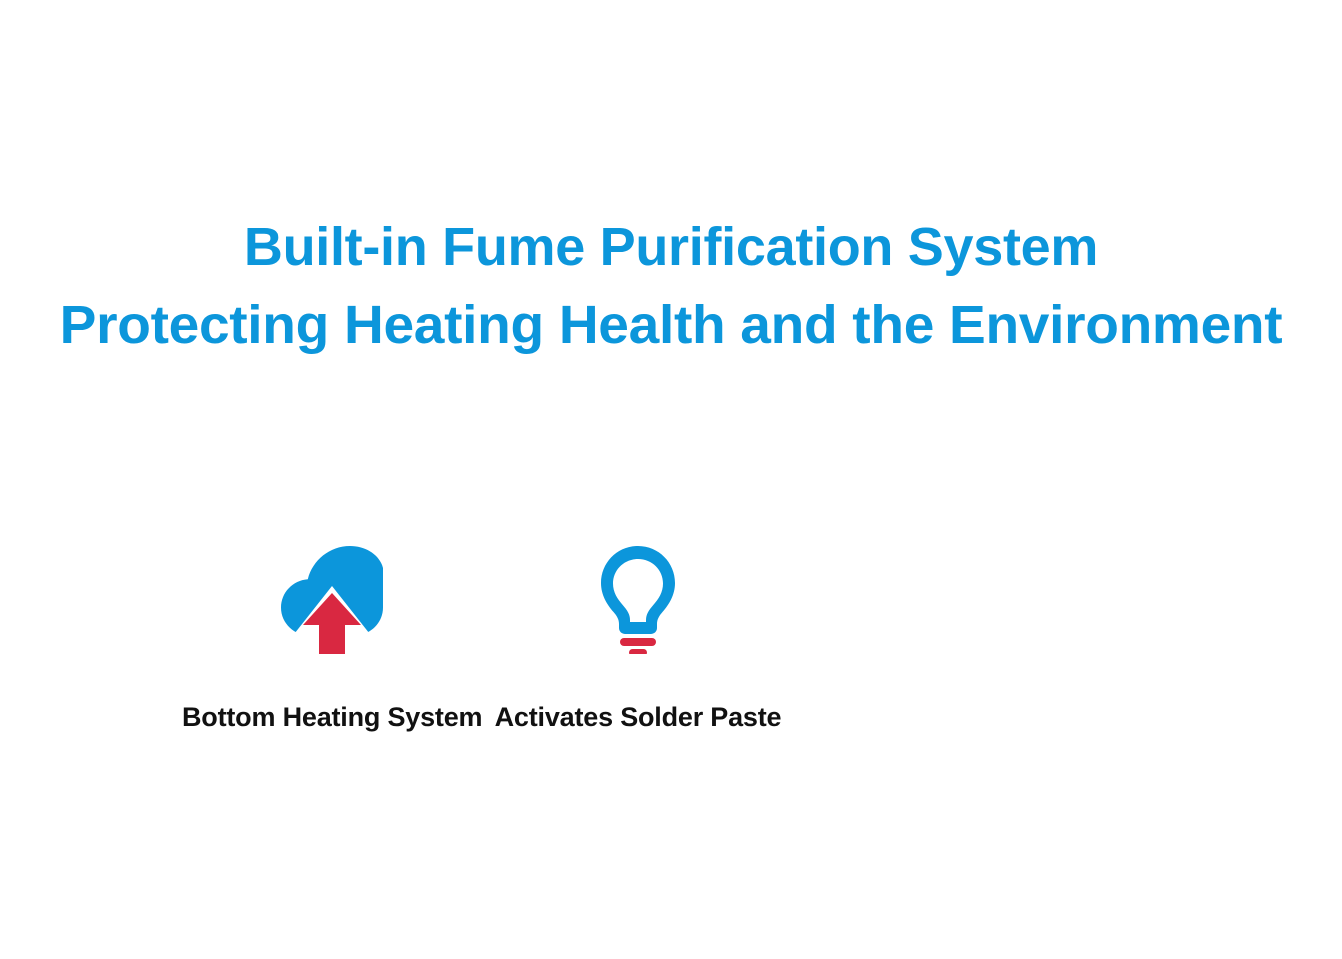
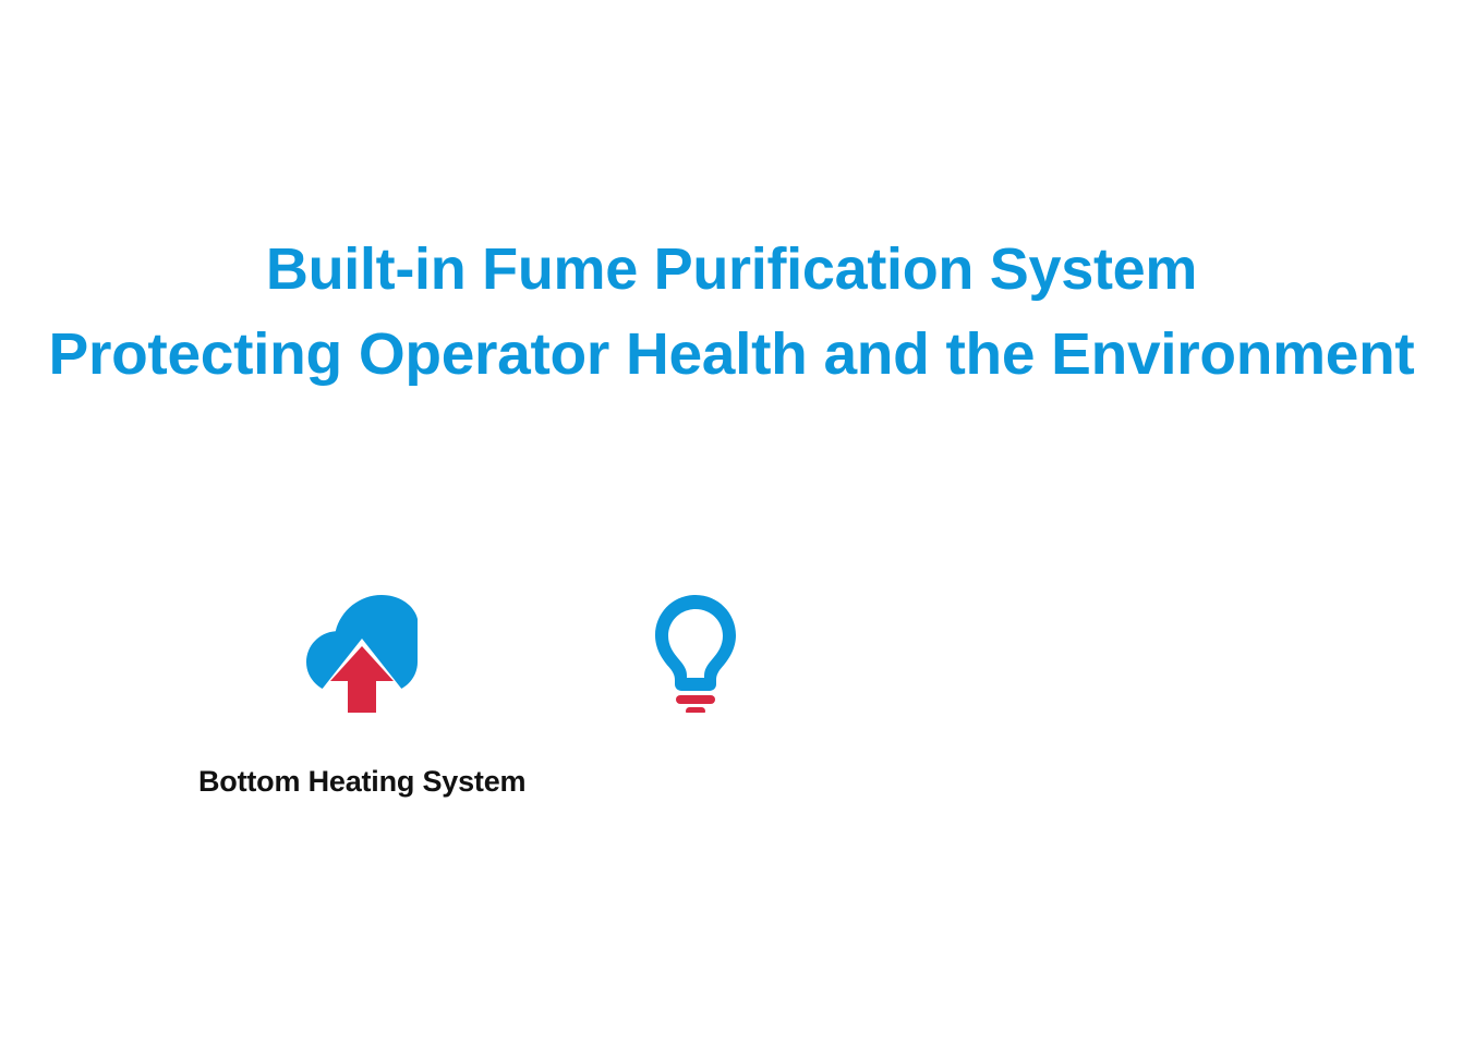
  Built-in Fume Purification System
- Protecting Heating Health and the Environment
+ Protecting Operator Health and the Environment
  Bottom Heating System
- Activates Solder Paste
